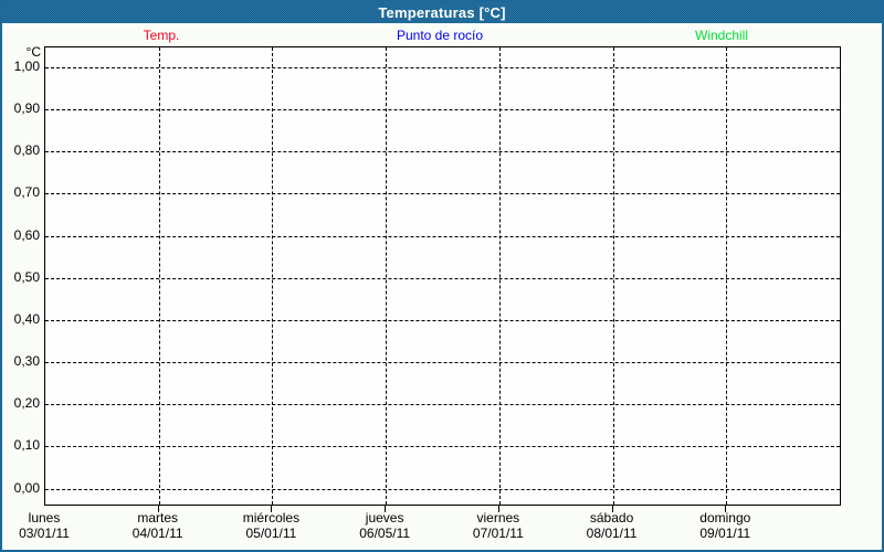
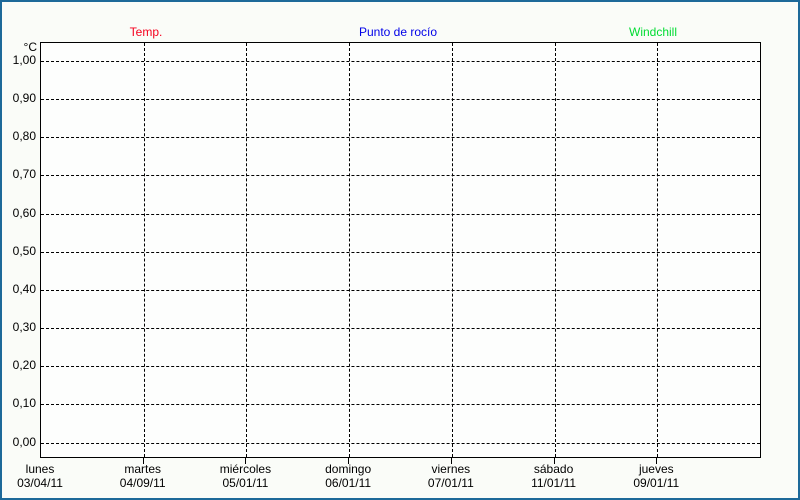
- Temperaturas [°C]
  Temp.
  Punto de rocío
  Windchill
  °C
  1,00
  0,90
  0,80
  0,70
  0,60
  0,50
  0,40
  0,30
  0,20
  0,10
  0,00
  lunes
- 03/01/11
+ 03/04/11
  martes
- 04/01/11
+ 04/09/11
  miércoles
  05/01/11
- jueves
+ domingo
- 06/05/11
+ 06/01/11
  viernes
  07/01/11
  sábado
- 08/01/11
+ 11/01/11
- domingo
+ jueves
  09/01/11
